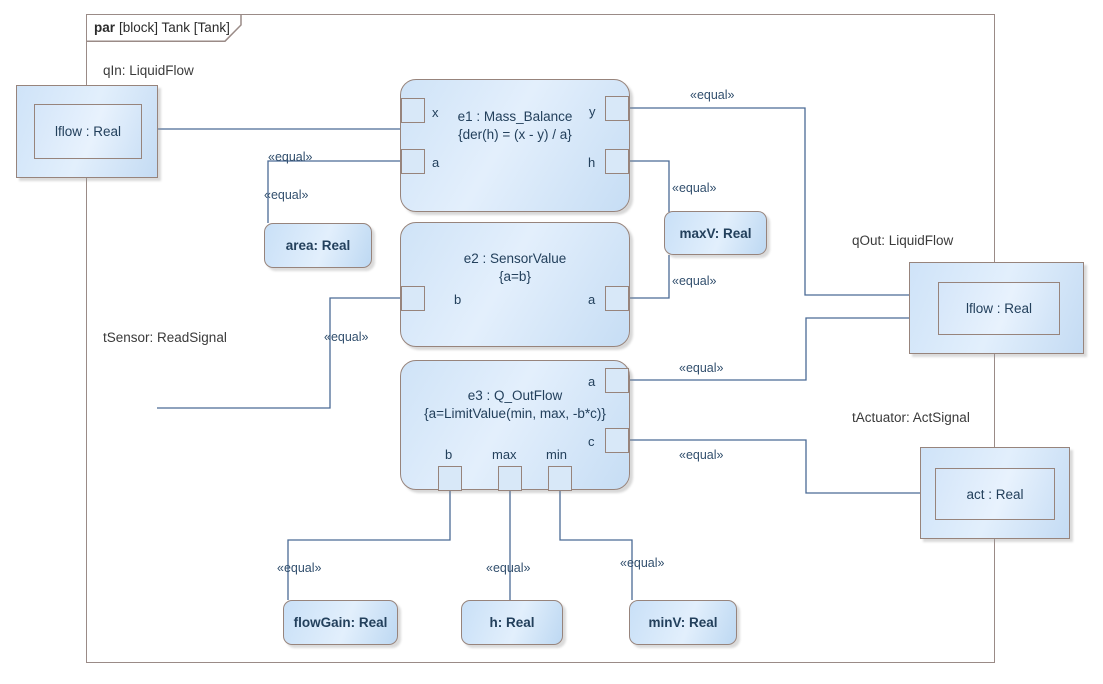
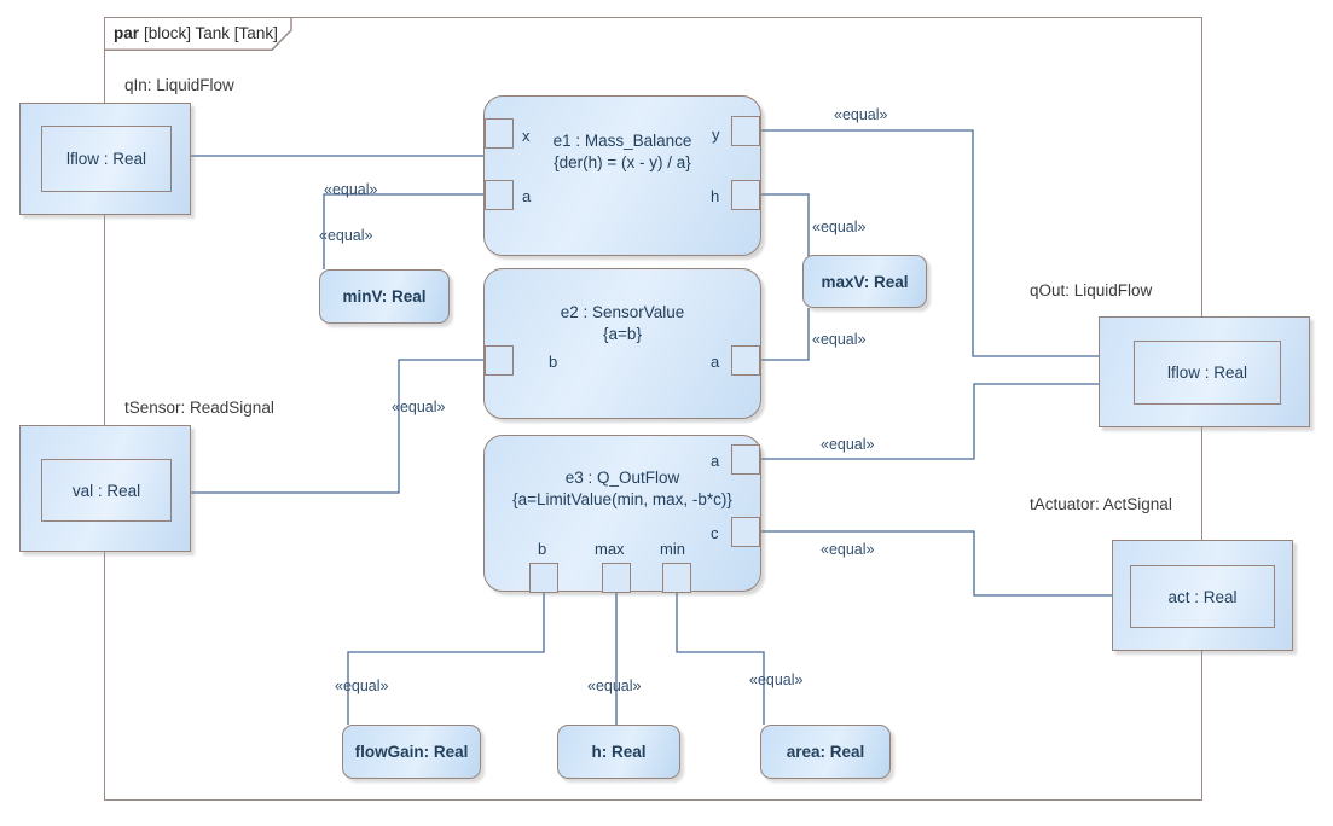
  par
  [block] Tank [Tank]
  «equal»
  «equal»
  «equal»
  «equal»
  «equal»
  «equal»
  «equal»
  «equal»
  «equal»
  «equal»
  «equal»
  qIn: LiquidFlow
  lflow : Real
  tSensor: ReadSignal
+ val : Real
  qOut: LiquidFlow
  lflow : Real
  tActuator: ActSignal
  act : Real
  e1 : Mass_Balance
  {der(h) = (x - y) / a}
  x
  a
  y
  h
  e2 : SensorValue
  {a=b}
  b
  a
  e3 : Q_OutFlow
  {a=LimitValue(min, max, -b*c)}
  a
  c
  b
  max
  min
- area: Real
+ minV: Real
  maxV: Real
  flowGain: Real
  h: Real
- minV: Real
+ area: Real
